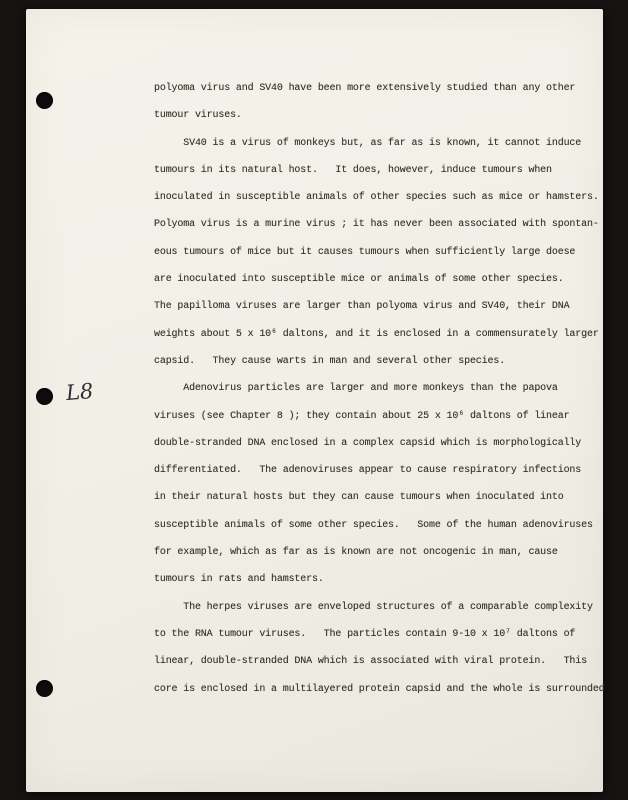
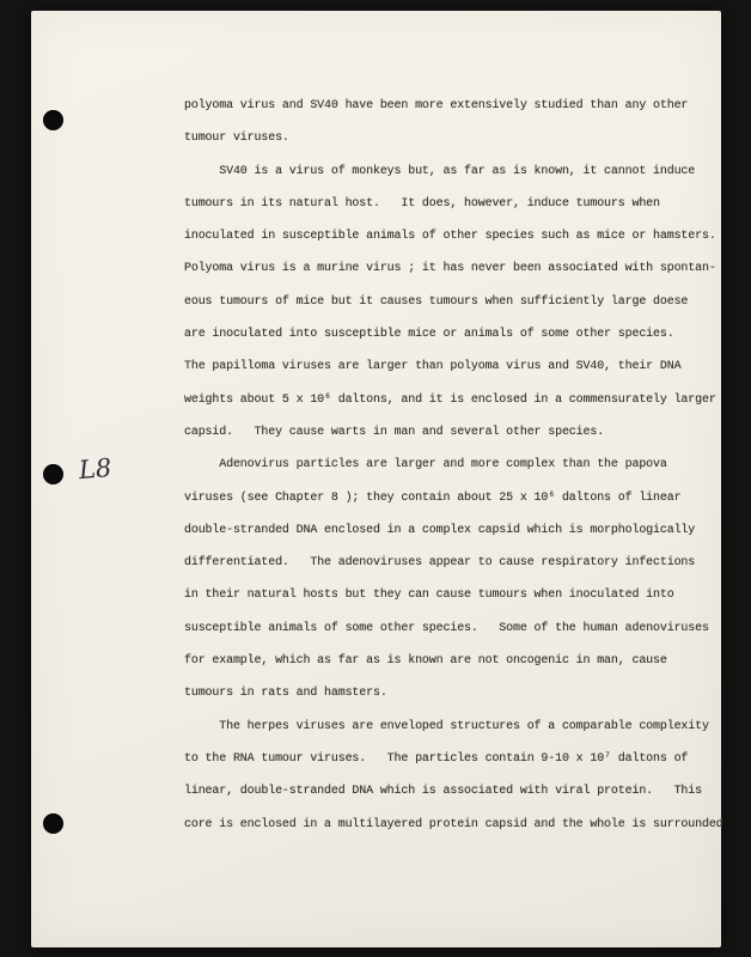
  polyoma virus and SV40 have been more extensively studied than any other
  tumour viruses.
  SV40 is a virus of monkeys but, as far as is known, it cannot induce
  tumours in its natural host. It does, however, induce tumours when
  inoculated in susceptible animals of other species such as mice or hamsters.
  Polyoma virus is a murine virus ; it has never been associated with spontan-
  eous tumours of mice but it causes tumours when sufficiently large doese
  are inoculated into susceptible mice or animals of some other species.
  The papilloma viruses are larger than polyoma virus and SV40, their DNA
  weights about 5 x 10⁶ daltons, and it is enclosed in a commensurately larger
  capsid. They cause warts in man and several other species.
- Adenovirus particles are larger and more monkeys than the papova
+ Adenovirus particles are larger and more complex than the papova
  viruses (see Chapter 8 ); they contain about 25 x 10⁶ daltons of linear
  double-stranded DNA enclosed in a complex capsid which is morphologically
  differentiated. The adenoviruses appear to cause respiratory infections
  in their natural hosts but they can cause tumours when inoculated into
  susceptible animals of some other species. Some of the human adenoviruses
  for example, which as far as is known are not oncogenic in man, cause
  tumours in rats and hamsters.
  The herpes viruses are enveloped structures of a comparable complexity
  to the RNA tumour viruses. The particles contain 9-10 x 10⁷ daltons of
  linear, double-stranded DNA which is associated with viral protein. This
  core is enclosed in a multilayered protein capsid and the whole is surrounded
